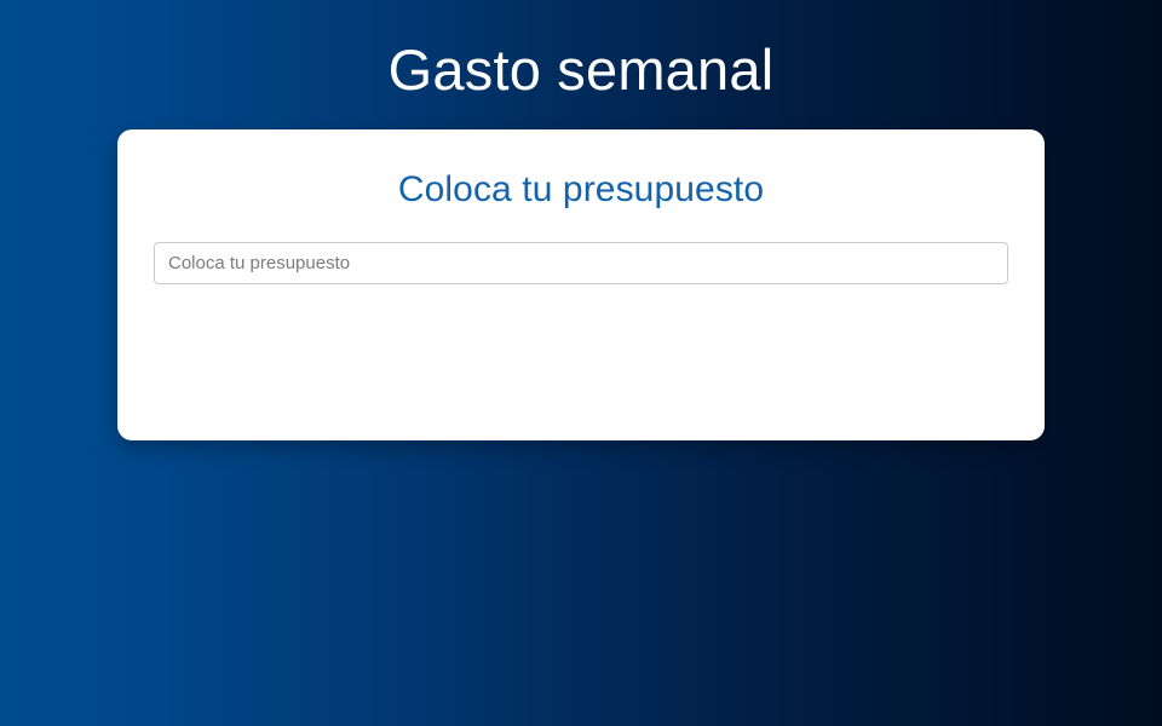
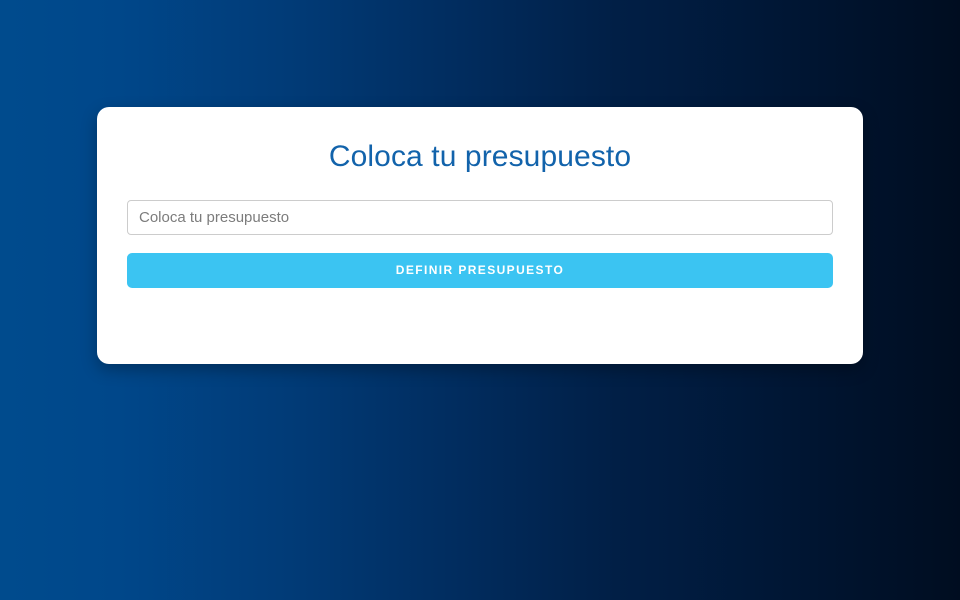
- Gasto semanal
  Coloca tu presupuesto
  Coloca tu presupuesto
+ DEFINIR PRESUPUESTO
